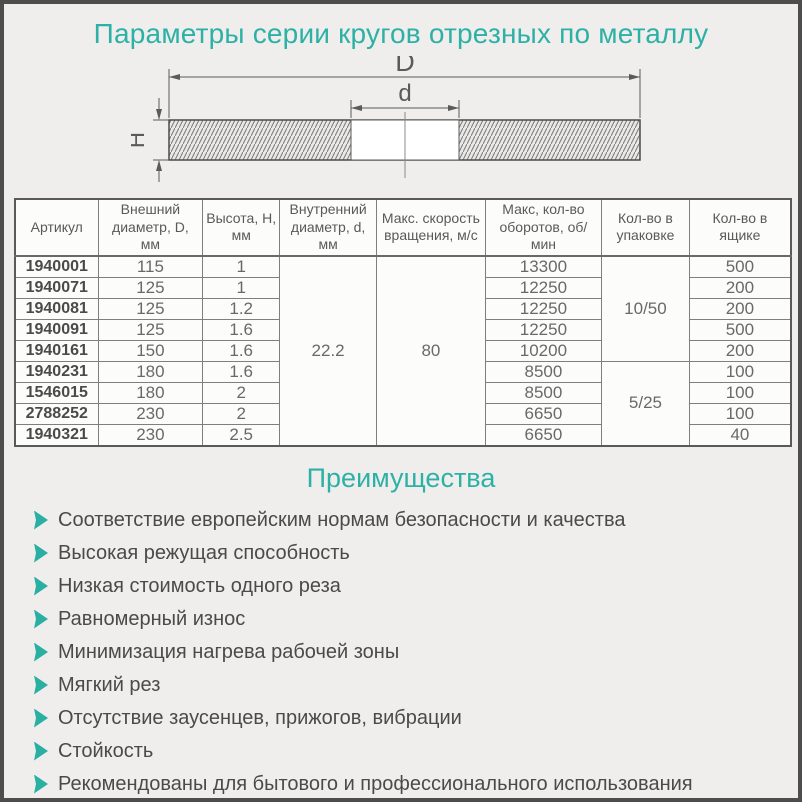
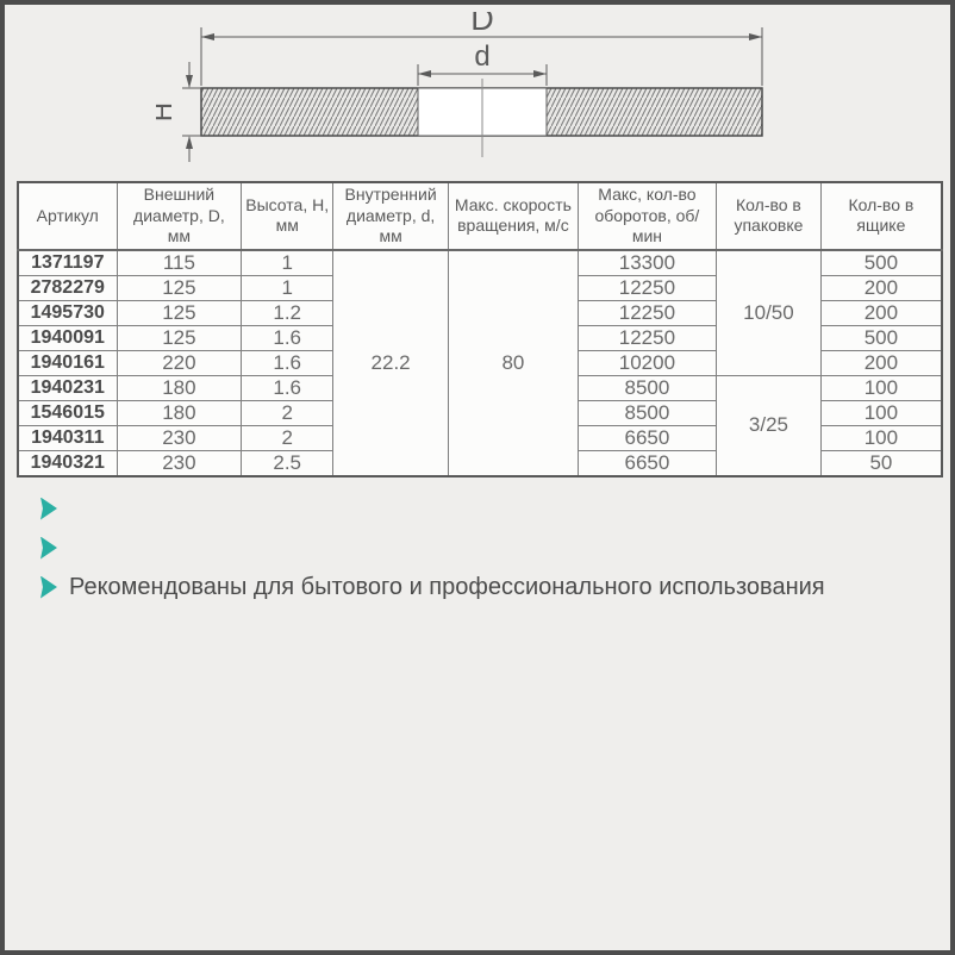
- Параметры серии кругов отрезных по металлу
  D
  d
  Артикул	Внешний диаметр, D, мм	Высота, Н, мм	Внутренний диаметр, d, мм	Макс. скорость вращения, м/с	Макс, кол-во оборотов, об/мин	Кол-во в упаковке	Кол-во в ящике
- 1940001	115	1	22.2	80	13300	10/50	500
+ 1371197	115	1	22.2	80	13300	10/50	500
- 1940071	125	1	12250	200
+ 2782279	125	1	12250	200
- 1940081	125	1.2	12250	200
+ 1495730	125	1.2	12250	200
  1940091	125	1.6	12250	500
- 1940161	150	1.6	10200	200
+ 1940161	220	1.6	10200	200
- 1940231	180	1.6	8500	5/25	100
+ 1940231	180	1.6	8500	3/25	100
  1546015	180	2	8500	100
- 2788252	230	2	6650	100
+ 1940311	230	2	6650	100
- 1940321	230	2.5	6650	40
+ 1940321	230	2.5	6650	50
- Преимущества
- Соответствие европейским нормам безопасности и качества
- Высокая режущая способность
- Низкая стоимость одного реза
- Равномерный износ
- Минимизация нагрева рабочей зоны
- Мягкий рез
- Отсутствие заусенцев, прижогов, вибрации
- Стойкость
  Рекомендованы для бытового и профессионального использования
